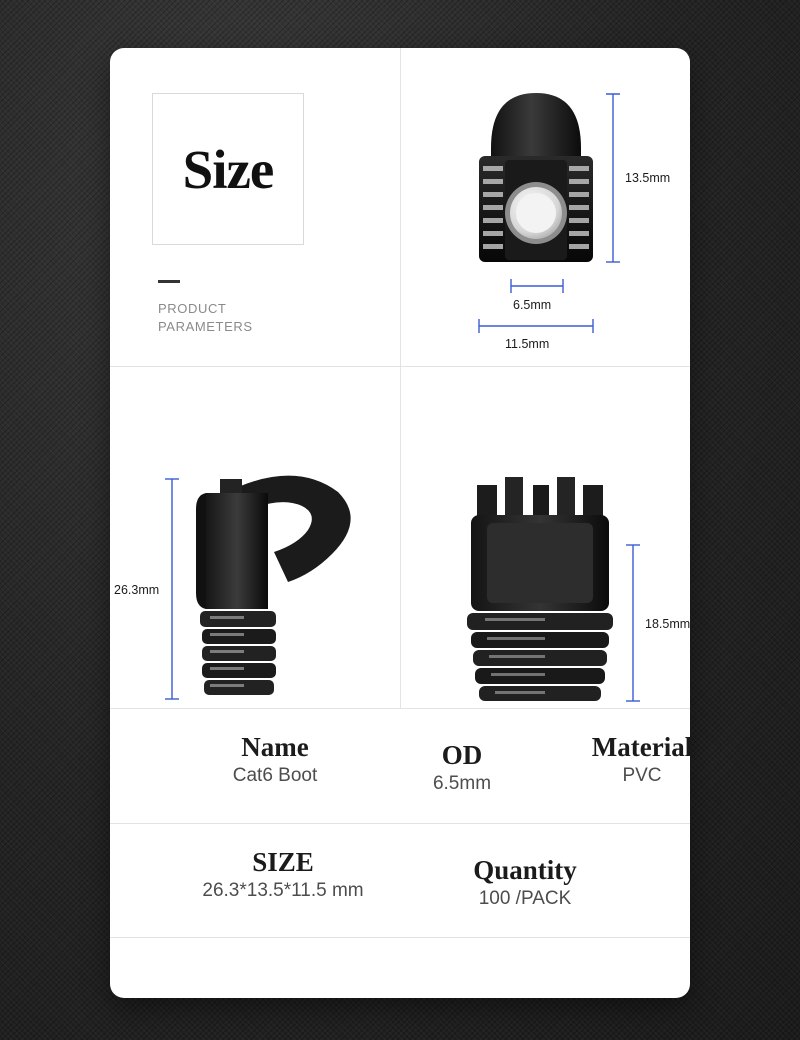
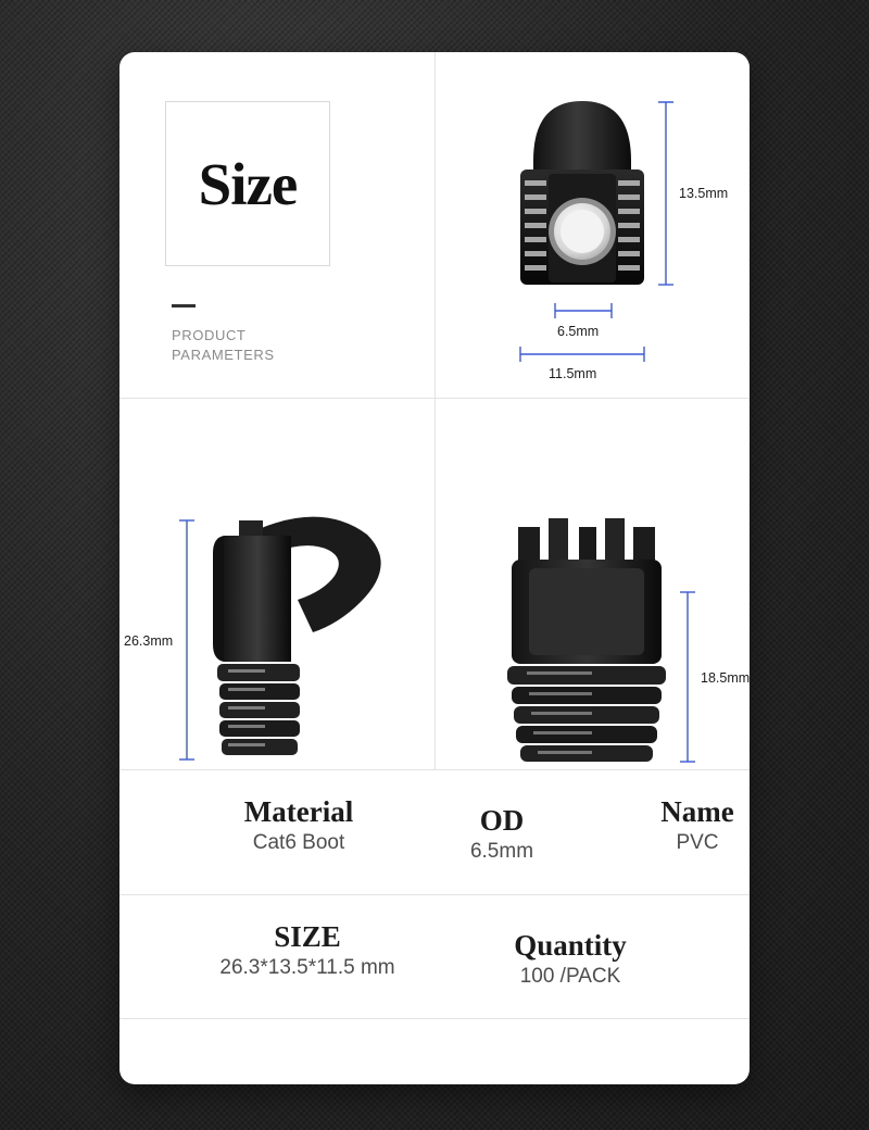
  Size
  PRODUCT
  PARAMETERS
  13.5mm
  6.5mm
  11.5mm
  26.3mm
  18.5mm
- Name
+ Material
  Cat6 Boot
  OD
  6.5mm
- Material
+ Name
  PVC
  SIZE
  26.3*13.5*11.5 mm
  Quantity
  100 /PACK
